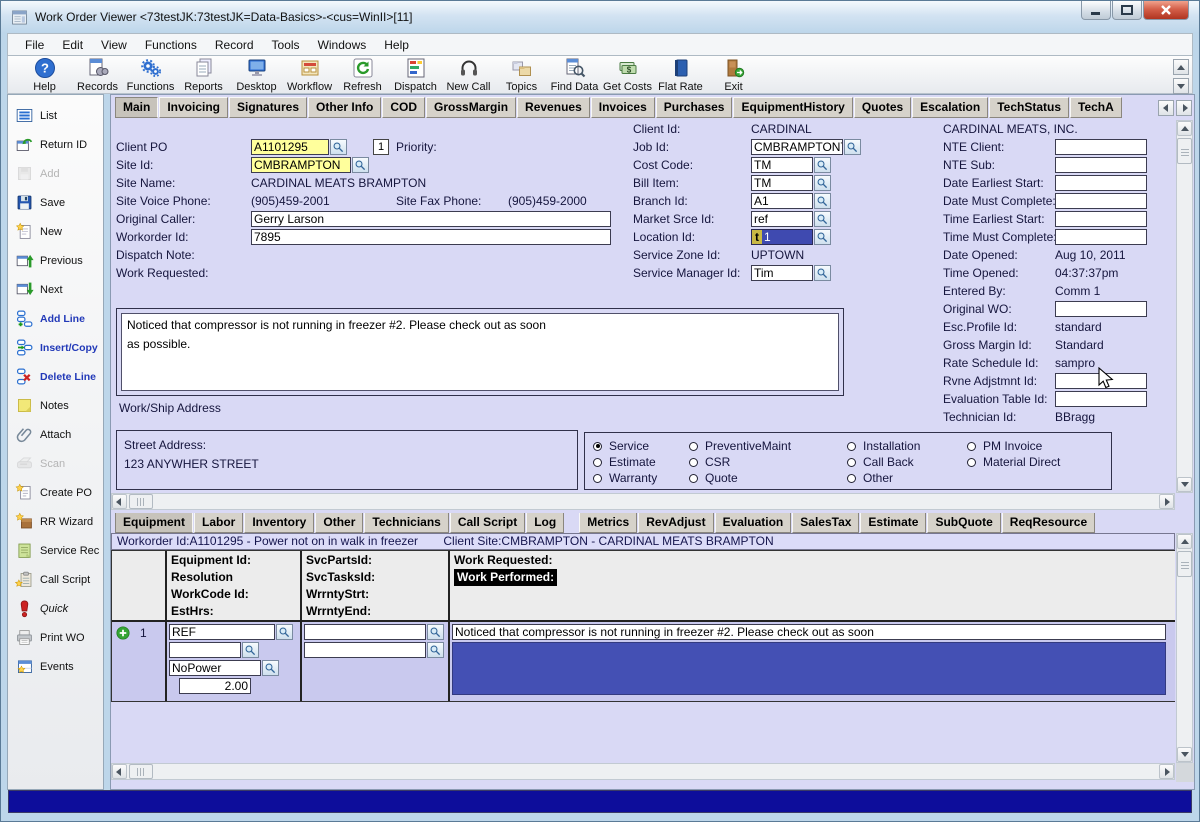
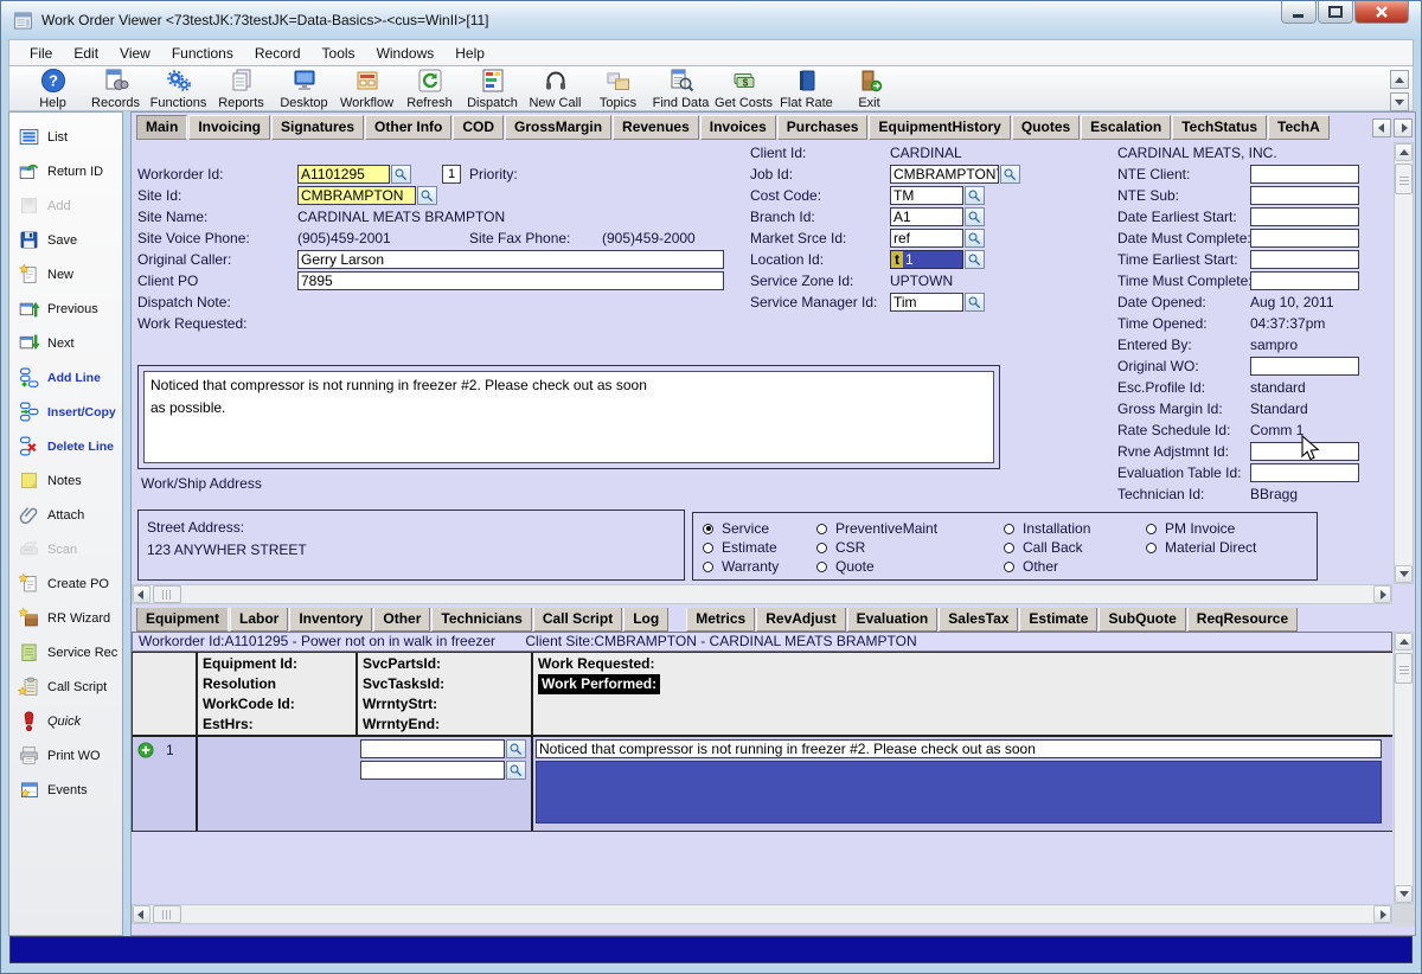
  Work Order Viewer <73testJK:73testJK=Data-Basics>-<cus=WinII>[11]
  File
  Edit
  View
  Functions
  Record
  Tools
  Windows
  Help
  ?
  Help
  Records
  Functions
  Reports
  Desktop
  Workflow
  Refresh
  Dispatch
  New Call
  Topics
  Find Data
  $
  Get Costs
  Flat Rate
  Exit
  List
  Return ID
  Add
  Save
  New
  Previous
  Next
  Add Line
  Insert/Copy
  Delete Line
  Notes
  Attach
  Scan
  Create PO
  RR Wizard
  Service Rec
  Call Script
  Quick
  Print WO
  Events
  Main
  Invoicing
  Signatures
  Other Info
  COD
  GrossMargin
  Revenues
  Invoices
  Purchases
  EquipmentHistory
  Quotes
  Escalation
  TechStatus
  TechA
- Client PO A1101295 1 Priority:
+ Workorder Id: A1101295 1 Priority:
  Site Id: CMBRAMPTON
  Site Name: CARDINAL MEATS BRAMPTON
  Site Voice Phone: (905)459-2001 Site Fax Phone: (905)459-2000
  Original Caller: Gerry Larson
- Workorder Id: 7895
+ Client PO 7895
  Dispatch Note:
  Work Requested:
  Client Id: CARDINAL
  Job Id: CMBRAMPTON
  Cost Code: TM
- Bill Item: TM
  Branch Id: A1
  Market Srce Id: ref
  Location Id: t 1
  Service Zone Id: UPTOWN
  Service Manager Id: Tim
  CARDINAL MEATS, INC.
  NTE Client:
  NTE Sub:
  Date Earliest Start:
  Date Must Complete
  Time Earliest Start:
  Time Must Complete
  Date Opened: Aug 10, 2011
  Time Opened: 04:37:37pm
- Entered By: Comm 1
+ Entered By: sampro
  Original WO:
  Esc.Profile Id: standard
  Gross Margin Id: Standard
- Rate Schedule Id: sampro
+ Rate Schedule Id: Comm 1
  Rvne Adjstmnt Id:
  Evaluation Table Id:
  Technician Id: BBragg
  Noticed that compressor is not running in freezer #2. Please check out as soon
  as possible.
  Work/Ship Address
  Street Address:
  123 ANYWHER STREET
  Service
  Estimate
  Warranty
  PreventiveMaint
  CSR
  Quote
  Installation
  Call Back
  Other
  PM Invoice
  Material Direct
  Equipment
  Labor
  Inventory
  Other
  Technicians
  Call Script
  Log
  Metrics
  RevAdjust
  Evaluation
  SalesTax
  Estimate
  SubQuote
  ReqResource
  Workorder Id:A1101295 - Power not on in walk in freezer Client Site:CMBRAMPTON - CARDINAL MEATS BRAMPTON
  Equipment Id:
  Resolution
  WorkCode Id:
  EstHrs:
  SvcPartsId:
  SvcTasksId:
  WrrntyStrt:
  WrrntyEnd:
  Work Requested:
  Work Performed:
  1
- REF
- NoPower
- 2.00
  Noticed that compressor is not running in freezer #2. Please check out as soon
